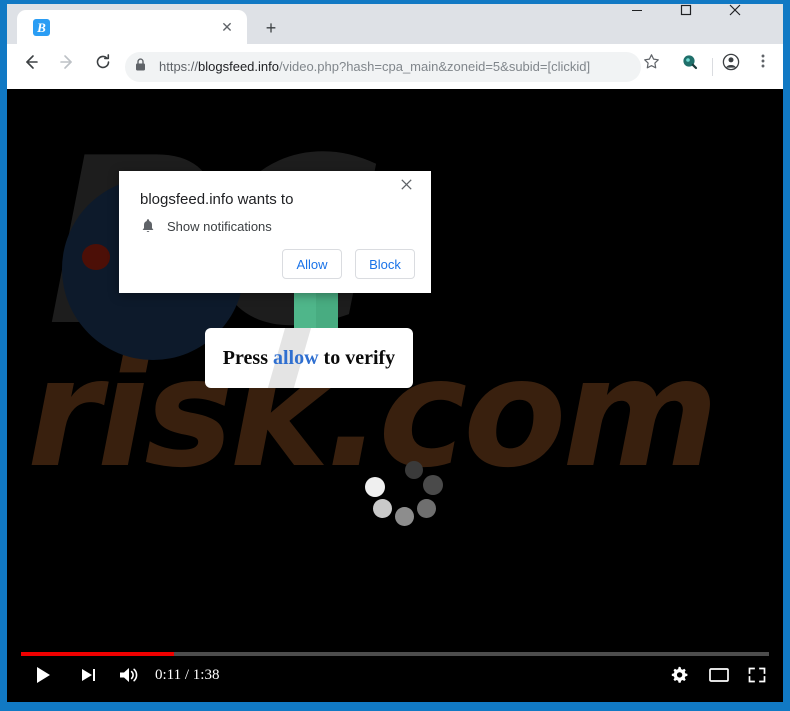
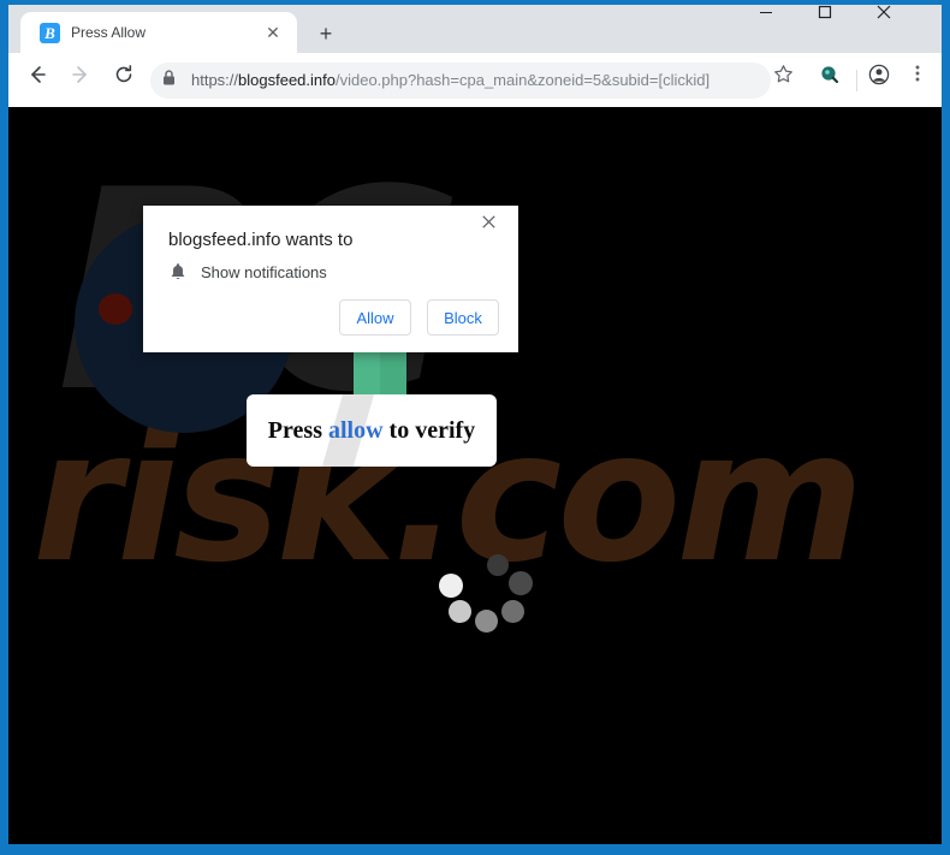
  B
+ Press Allow
  ✕
  +
  https://blogsfeed.info/video.php?hash=cpa_main&zoneid=5&subid=[clickid]
  risk.com
  Press allow to verify
  blogsfeed.info wants to
  Show notifications
  Allow
  Block
- 0:11 / 1:38
